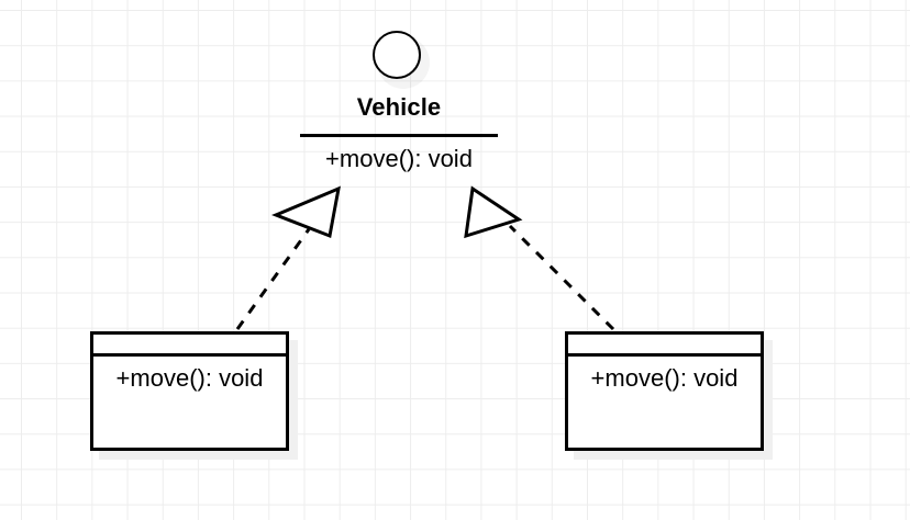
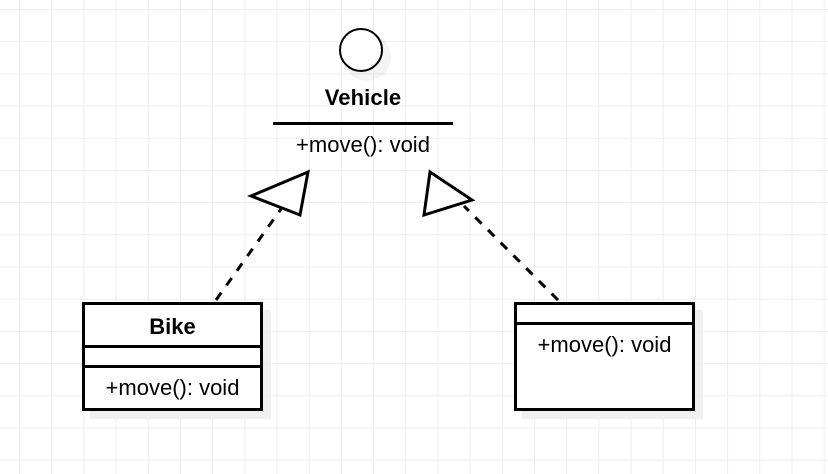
  Vehicle
  +move(): void
+ Bike
  +move(): void
  +move(): void
